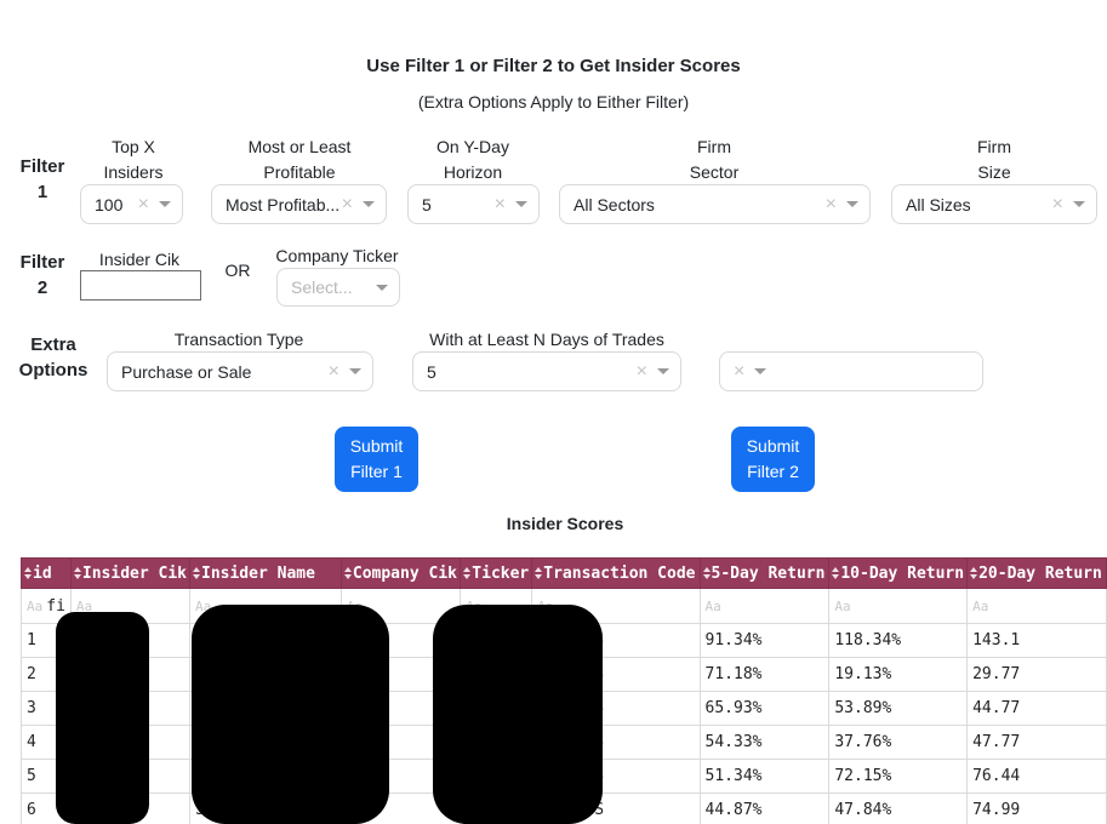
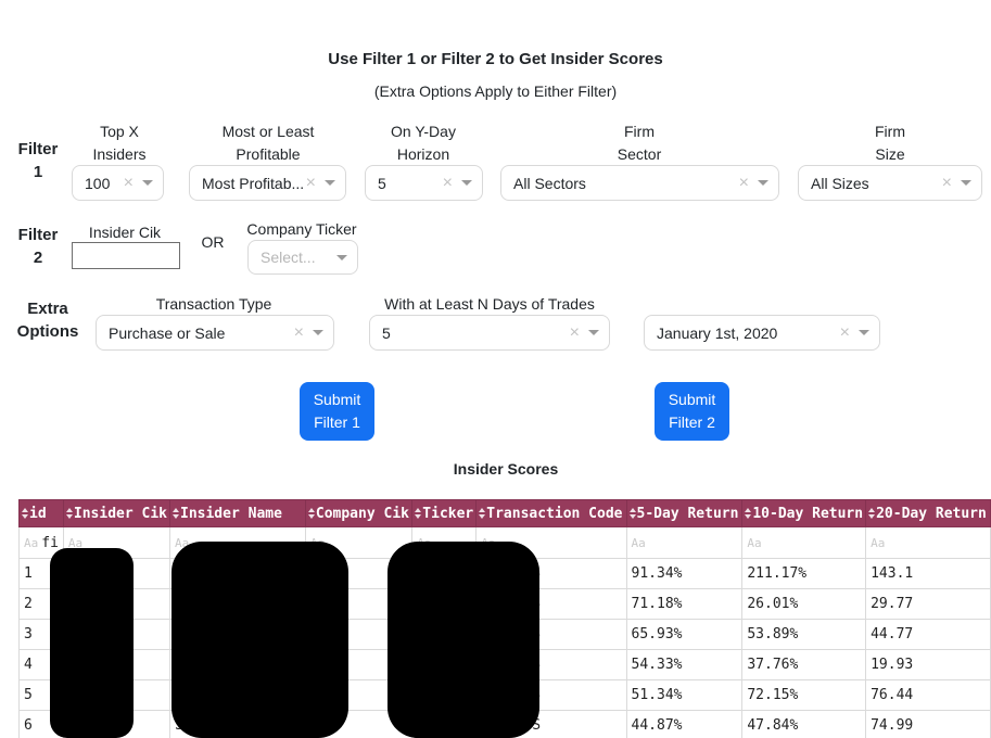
  Use Filter 1 or Filter 2 to Get Insider Scores
  (Extra Options Apply to Either Filter)
  Filter
  1
  Top X
  Insiders
  100
  ×
  Most or Least
  Profitable
  Most Profitab...
  ×
  On Y-Day
  Horizon
  5
  ×
  Firm
  Sector
  All Sectors
  ×
  Firm
  Size
  All Sizes
  ×
  Filter
  2
  Insider Cik
  OR
  Company Ticker
  Select...
  Extra
  Options
  Transaction Type
  Purchase or Sale
  ×
  With at Least N Days of Trades
  5
  ×
+ January 1st, 2020
  ×
  Submit
  Filter 1
  Submit
  Filter 2
  Insider Scores
  id	Insider Cik	Insider Name	Company Cik	Ticker	Transaction Code	5-Day Return	10-Day Return	20-Day Return
  Aa fi	Aa	Aa				Aa	Aa	Aa
- 1						91.34%	118.34%	143.1
+ 1						91.34%	211.17%	143.1
- 2						71.18%	19.13%	29.77
+ 2						71.18%	26.01%	29.77
  3						65.93%	53.89%	44.77
- 4						54.33%	37.76%	47.77
+ 4						54.33%	37.76%	19.93
  5						51.34%	72.15%	76.44
  6					S	44.87%	47.84%	74.99
